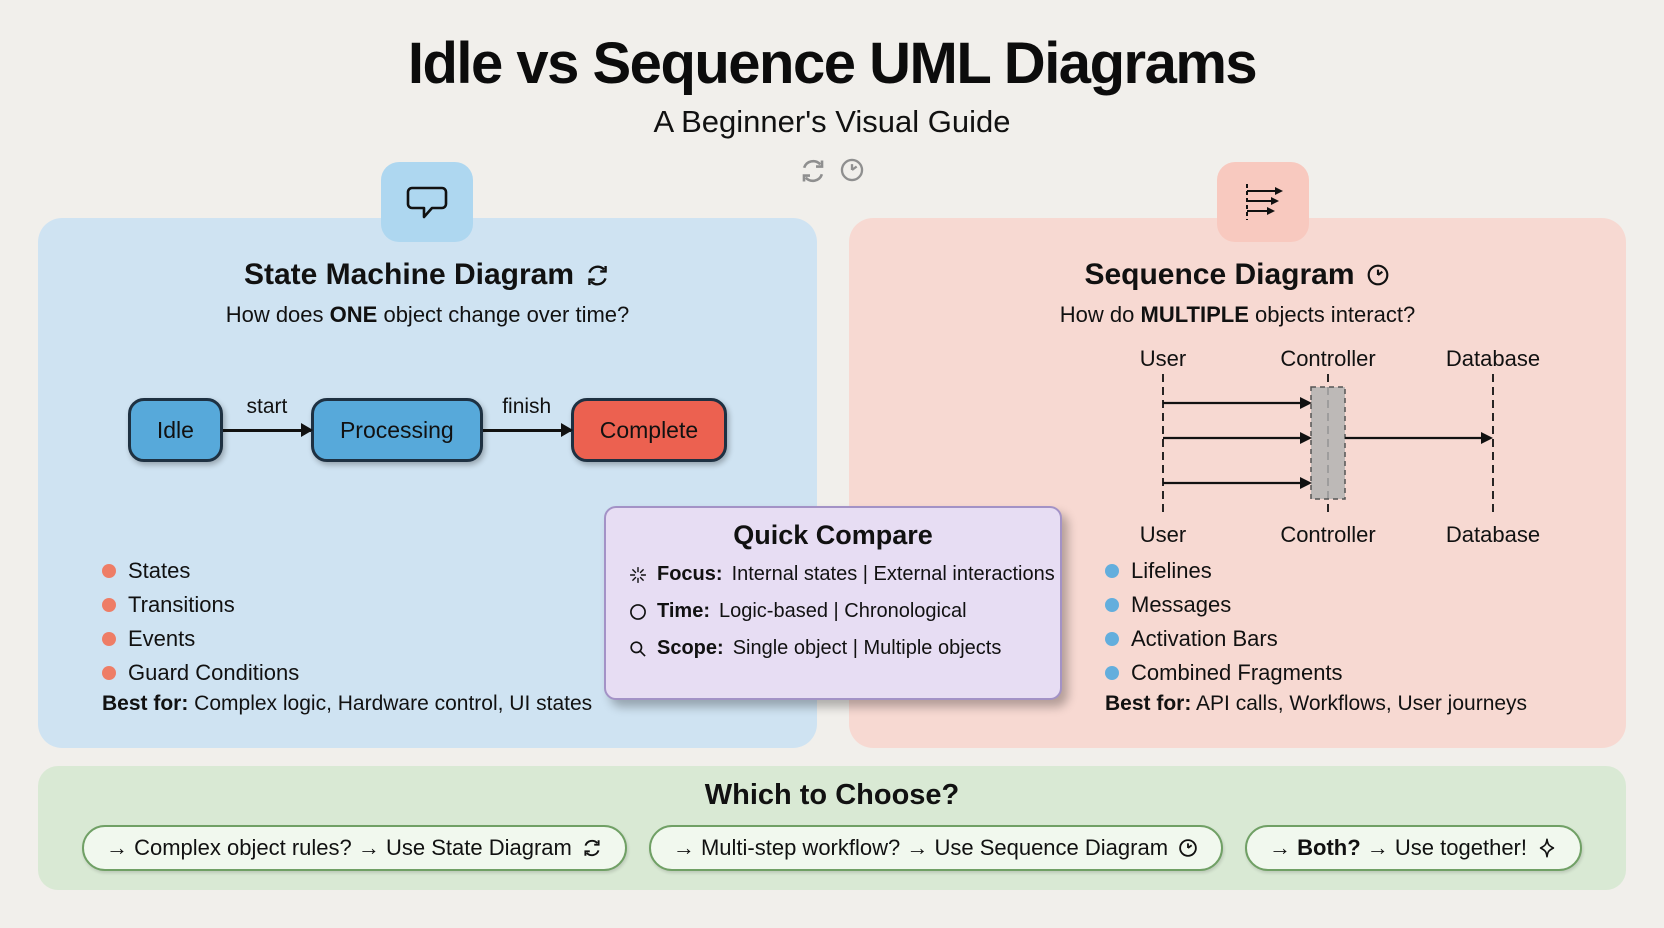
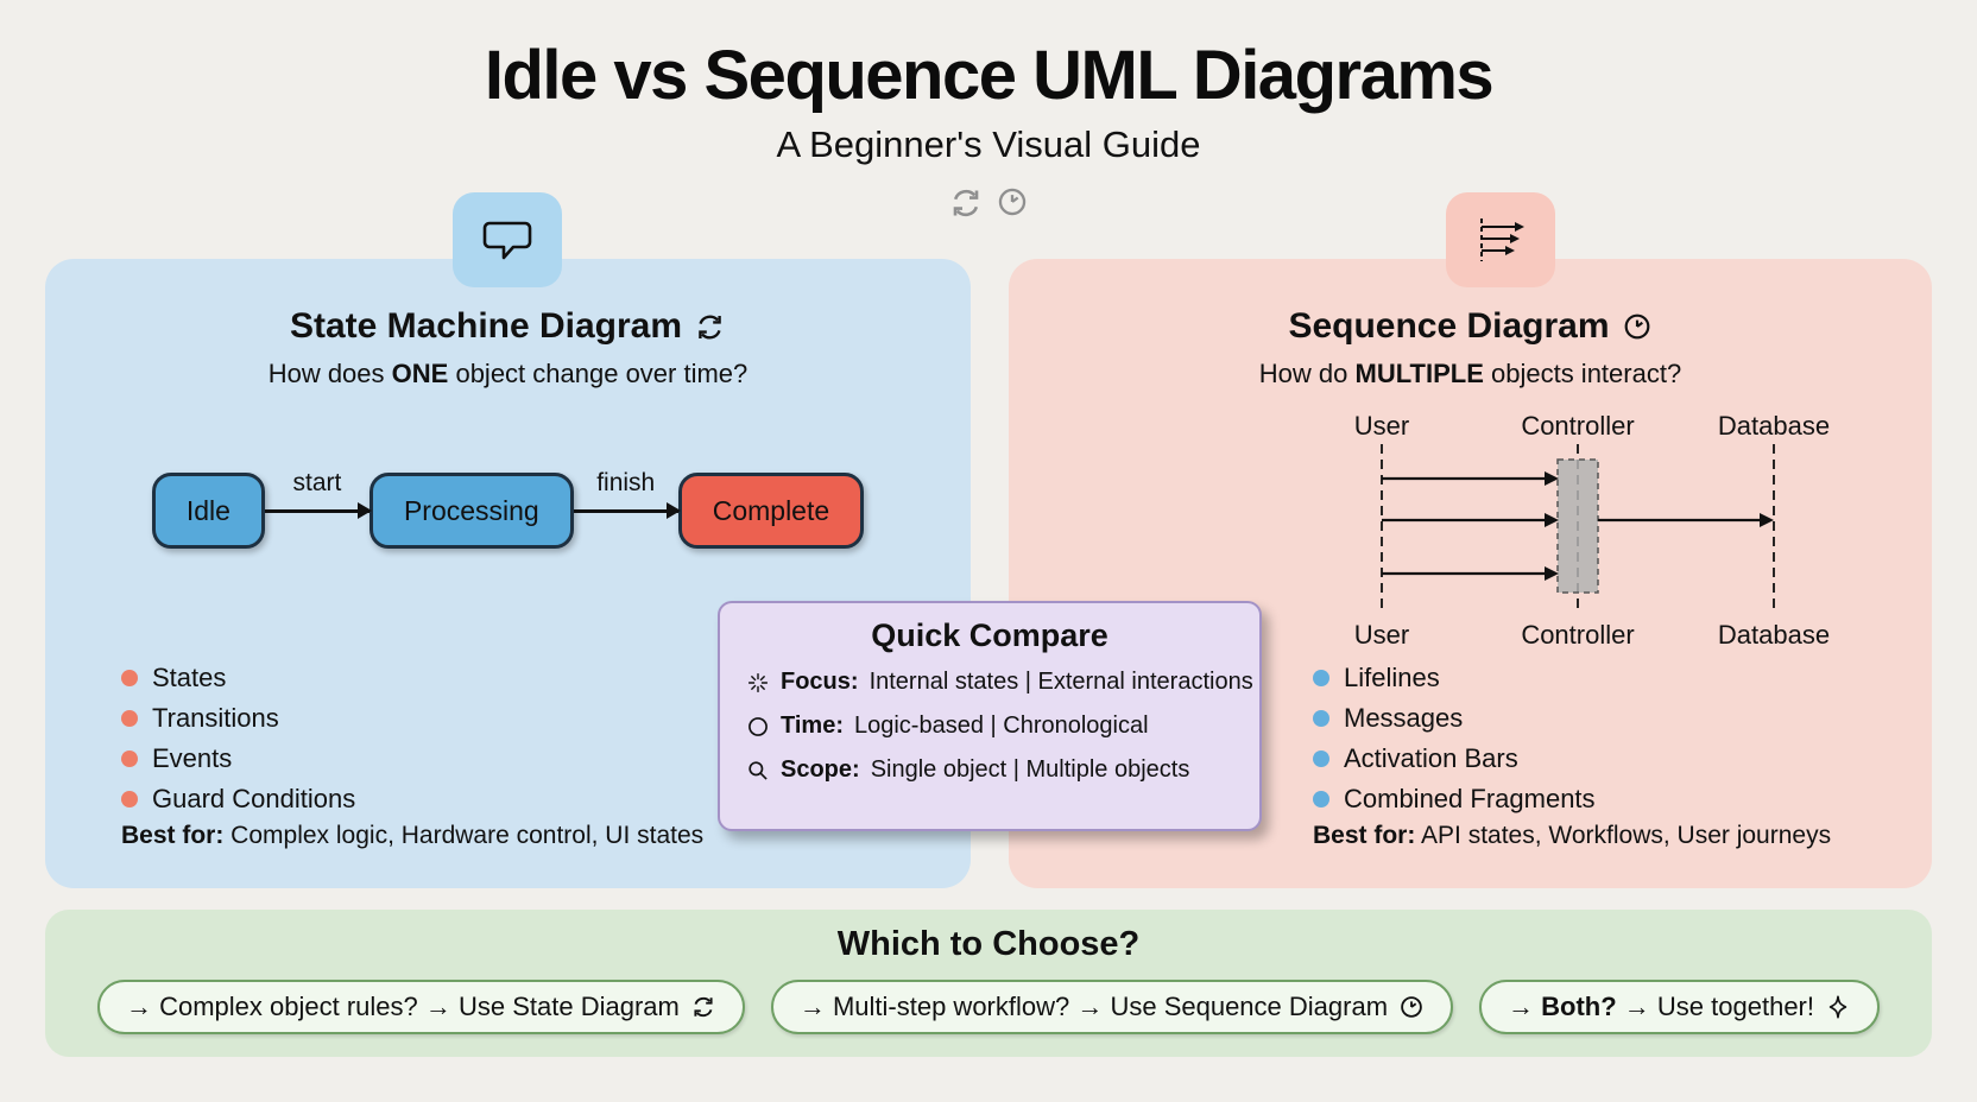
  Idle vs Sequence UML Diagrams
  A Beginner's Visual Guide
  State Machine Diagram
  How does ONE object change over time?
  Idle
  start
  Processing
  finish
  Complete
  States
  Transitions
  Events
  Guard Conditions
  Best for: Complex logic, Hardware control, UI states
  Sequence Diagram
  How do MULTIPLE objects interact?
  User
  Controller
  Database
  User
  Controller
  Database
  Lifelines
  Messages
  Activation Bars
  Combined Fragments
- Best for: API calls, Workflows, User journeys
+ Best for: API states, Workflows, User journeys
  Quick Compare
  Focus:
  Internal states | External interactions
  Time:
  Logic-based | Chronological
  Scope:
  Single object | Multiple objects
  Which to Choose?
  → Complex object rules? → Use State Diagram
  → Multi-step workflow? → Use Sequence Diagram
  → Both? → Use together!
